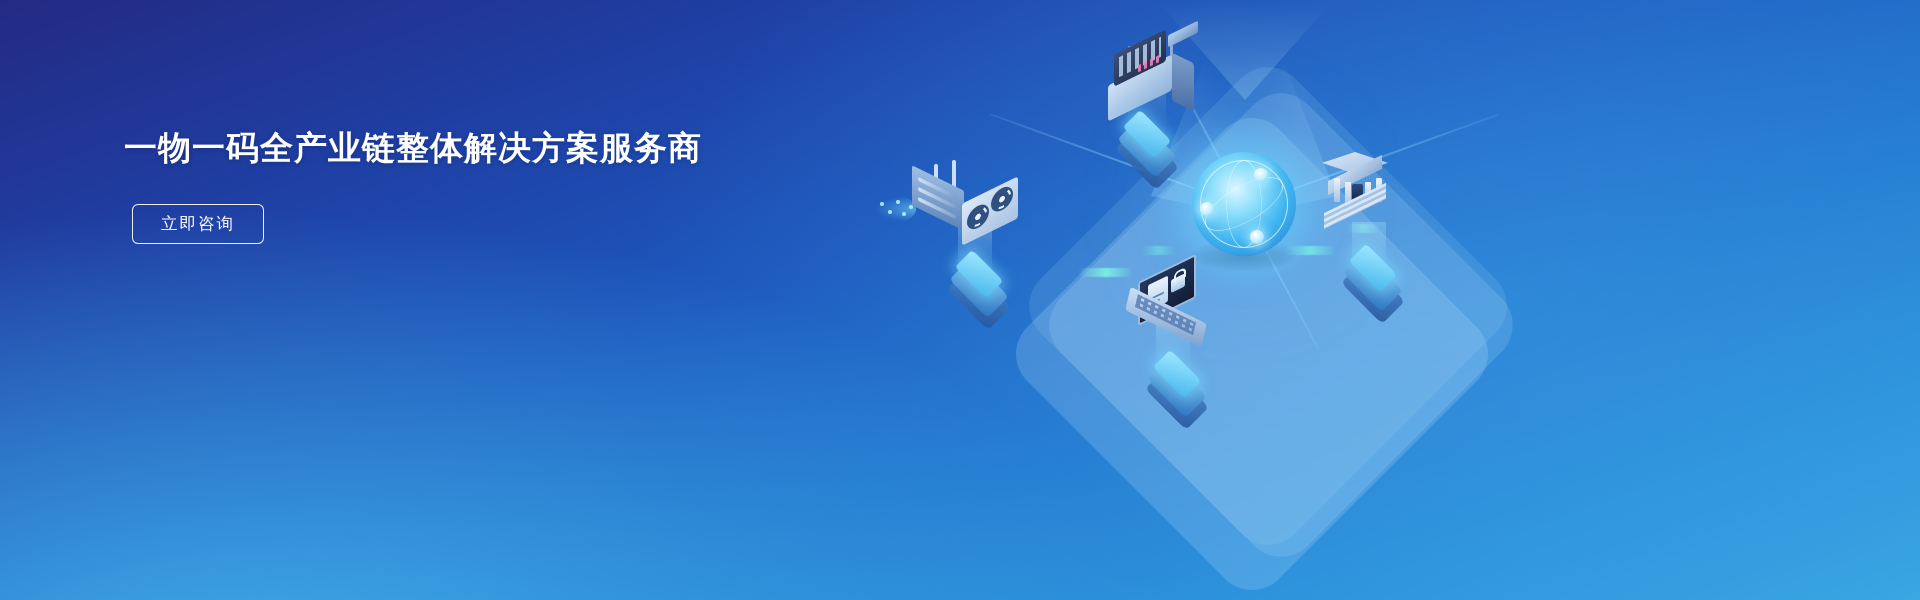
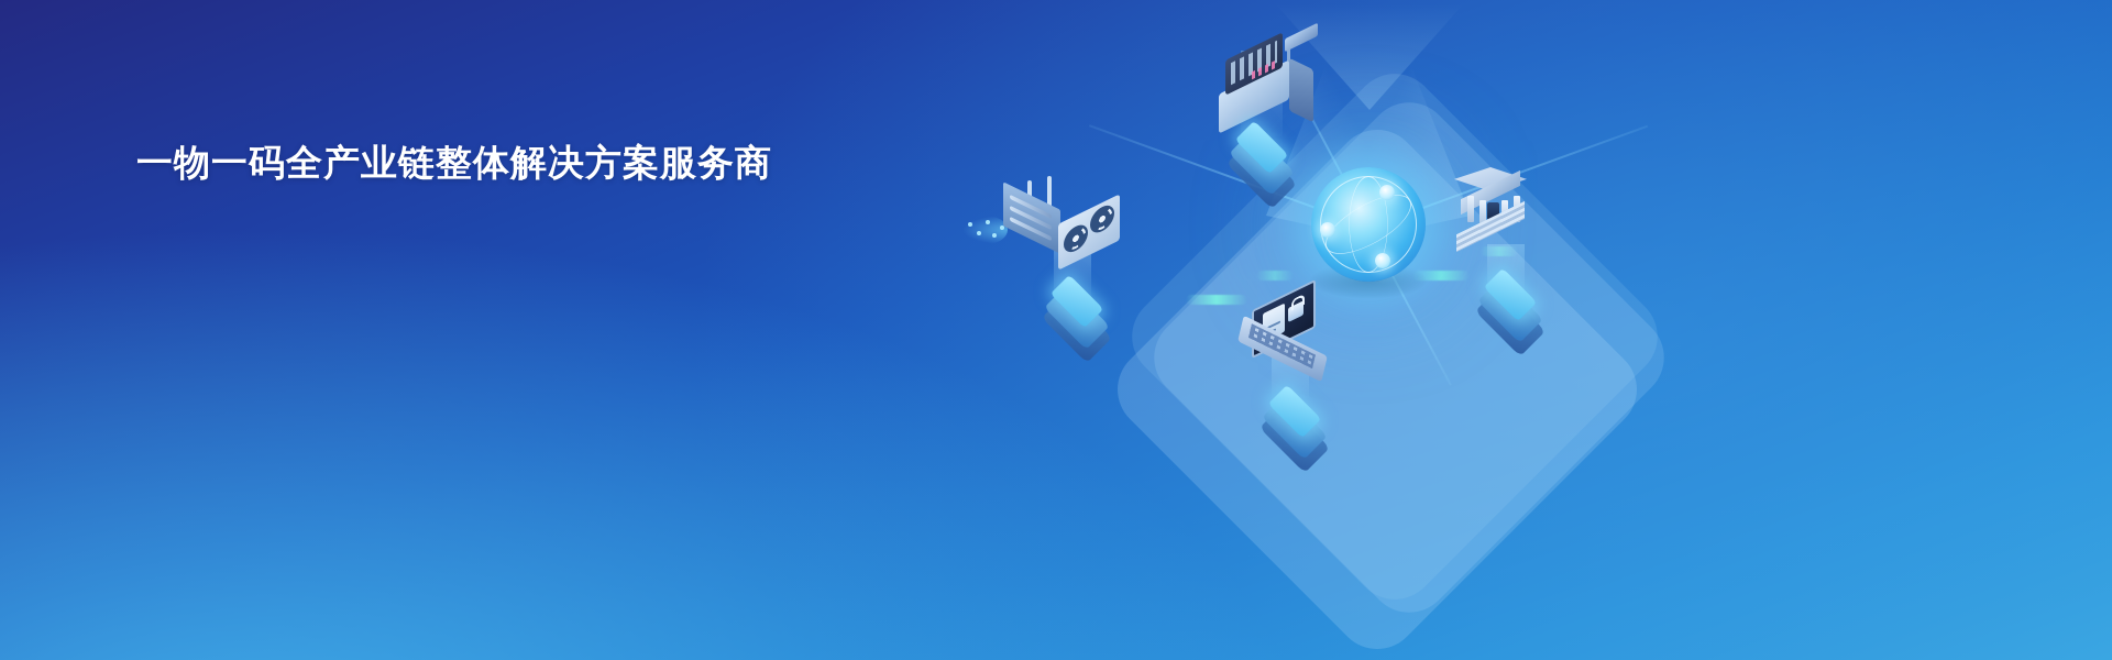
  一物一码全产业链整体解决方案服务商
- 立即咨询
